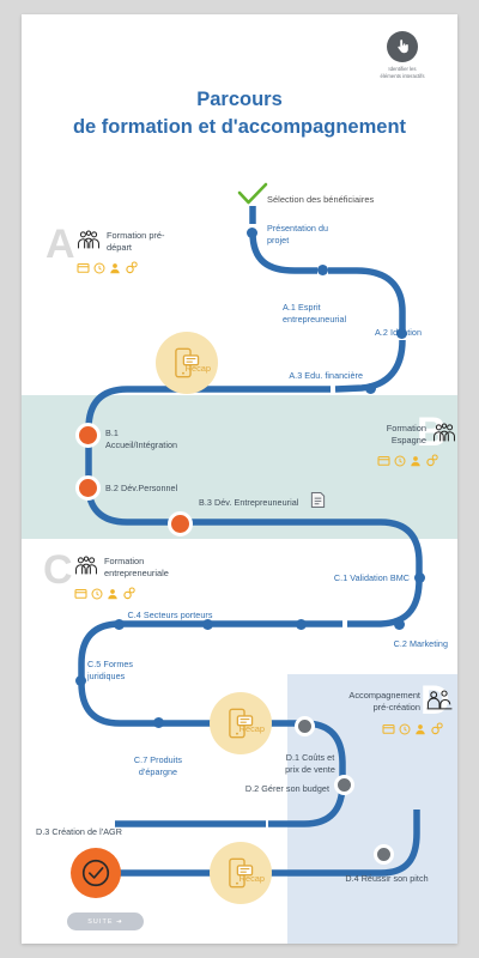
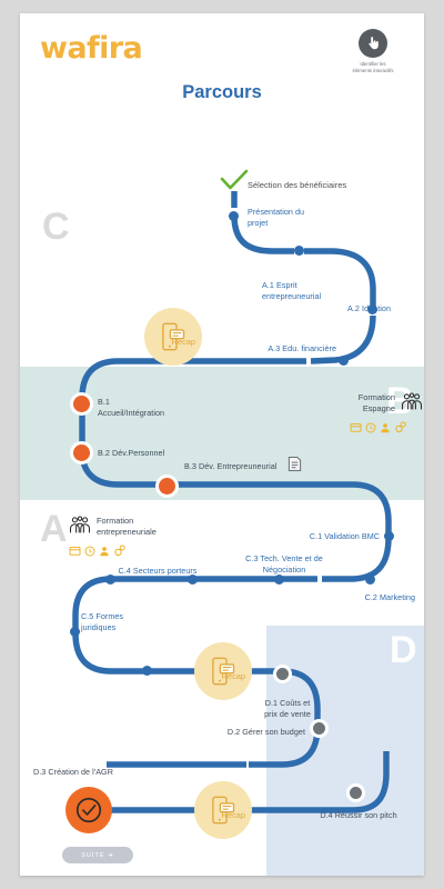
+ wafira
  Parcours
- de formation et d'accompagnement
  Sélection des bénéficiaires
- A
+ C
- Formation pré-
- départ
  Présentation du
  projet
  A.1 Esprit
  entrepreuneurial
  A.2 Idéation
  A.3 Edu. financière
  Recap
  B
  Formation
  Espagne
  B.1
  Accueil/Intégration
  B.2 Dév.Personnel
  B.3 Dév. Entrepreuneurial
- C
+ A
  Formation
  entrepreneuriale
  C.1 Validation BMC
  C.2 Marketing
+ C.3 Tech. Vente et de
+ Négociation
  C.4 Secteurs porteurs
  C.5 Formes
  juridiques
- C.7 Produits
- d'épargne
  Recap
  D
- Accompagnement
- pré-création
  D.1 Coûts et
  prix de vente
  D.2 Gérer son budget
  D.4 Réussir son pitch
  Recap
  D.3 Création de l'AGR
